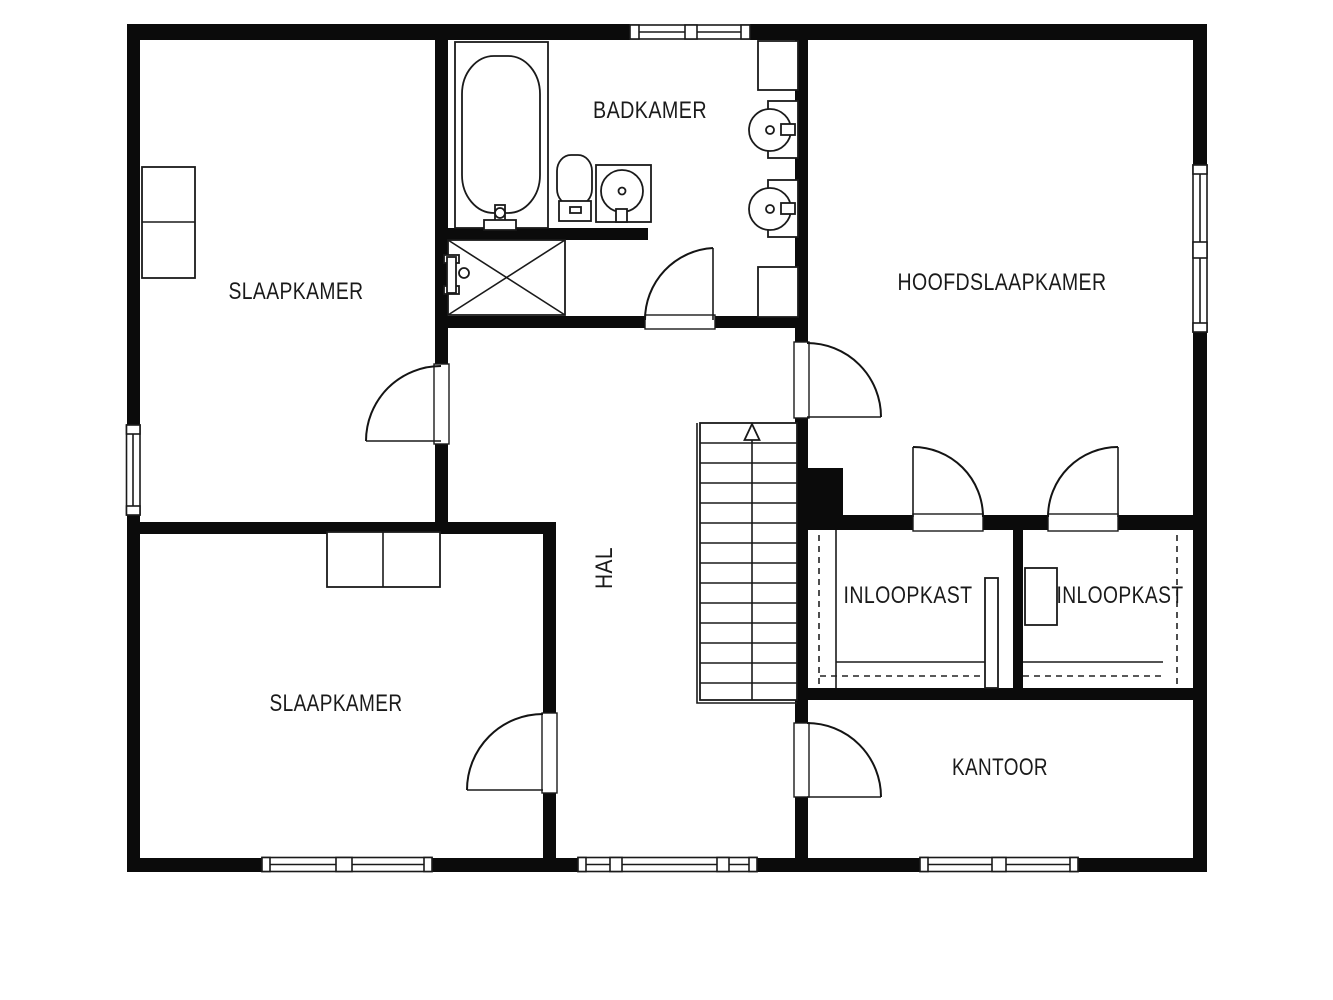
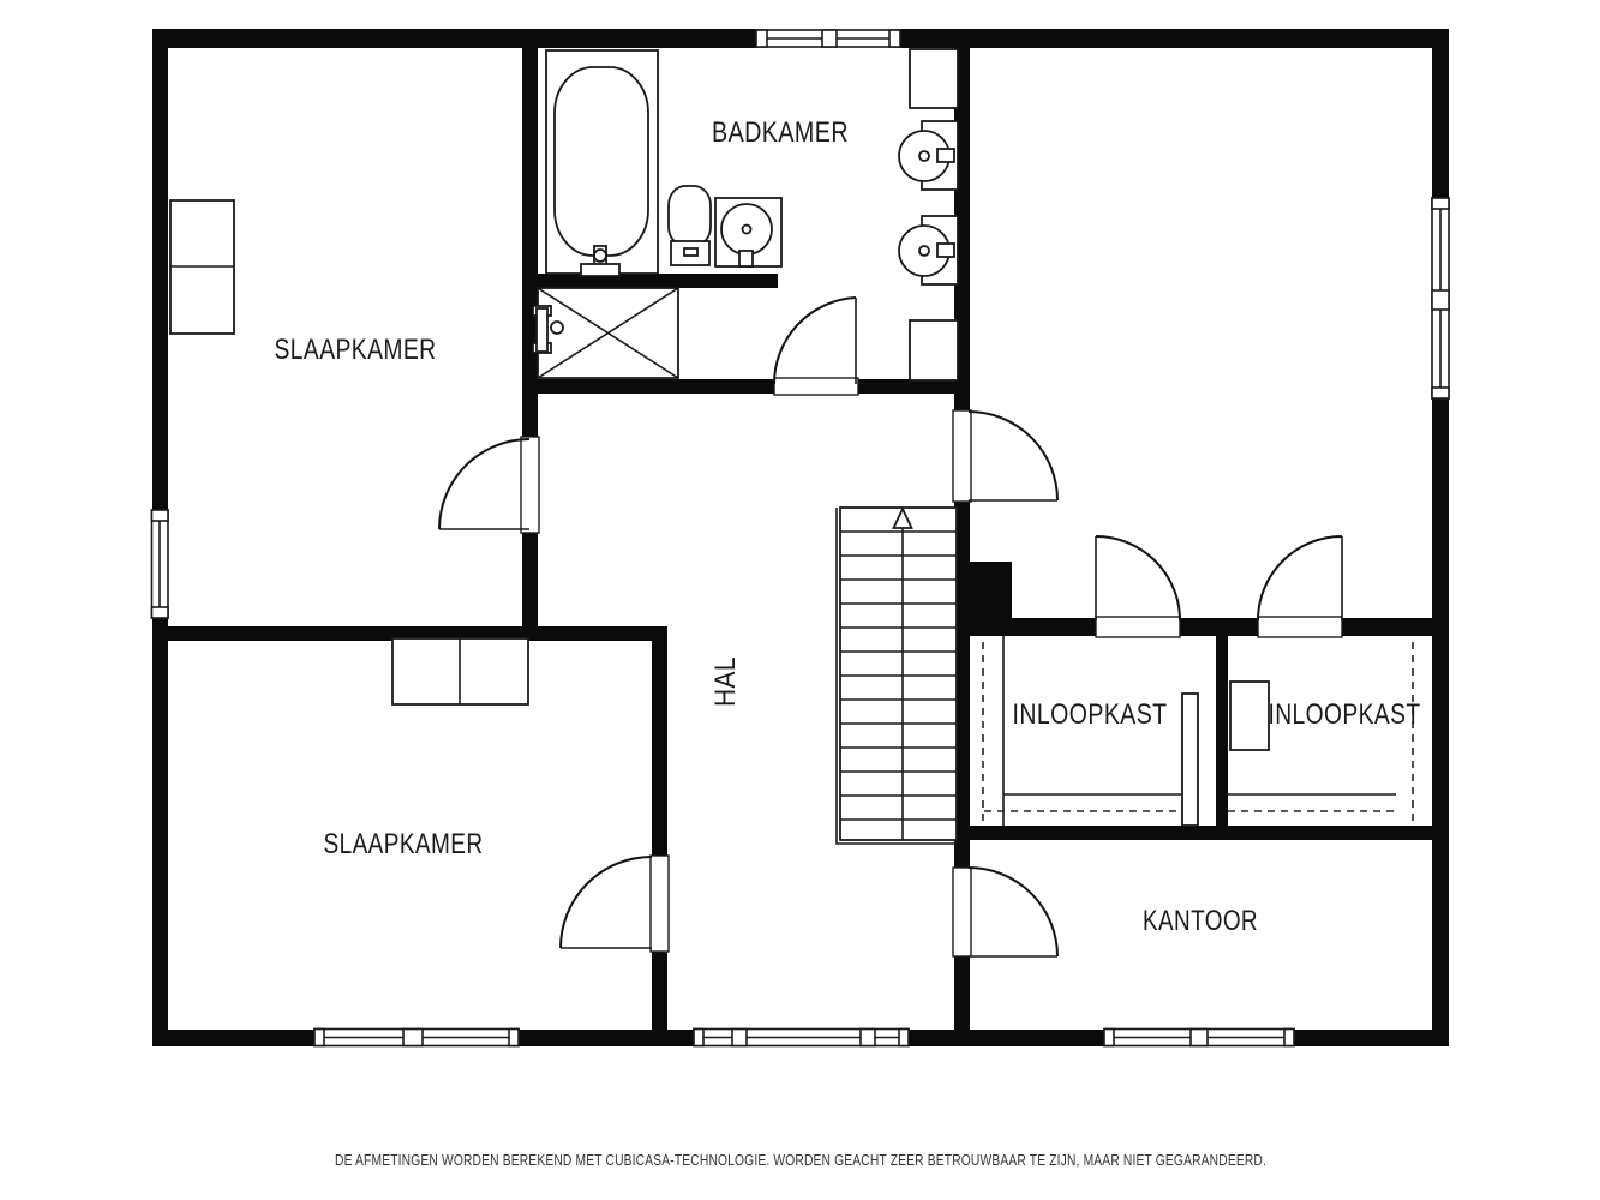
  SLAAPKAMER
  BADKAMER
- HOOFDSLAAPKAMER
  INLOOPKAST
  INLOOPKAST
  SLAAPKAMER
  KANTOOR
+ DE AFMETINGEN WORDEN BEREKEND MET CUBICASA-TECHNOLOGIE. WORDEN GEACHT ZEER BETROUWBAAR TE ZIJN, MAAR NIET GEGARANDEERD.
